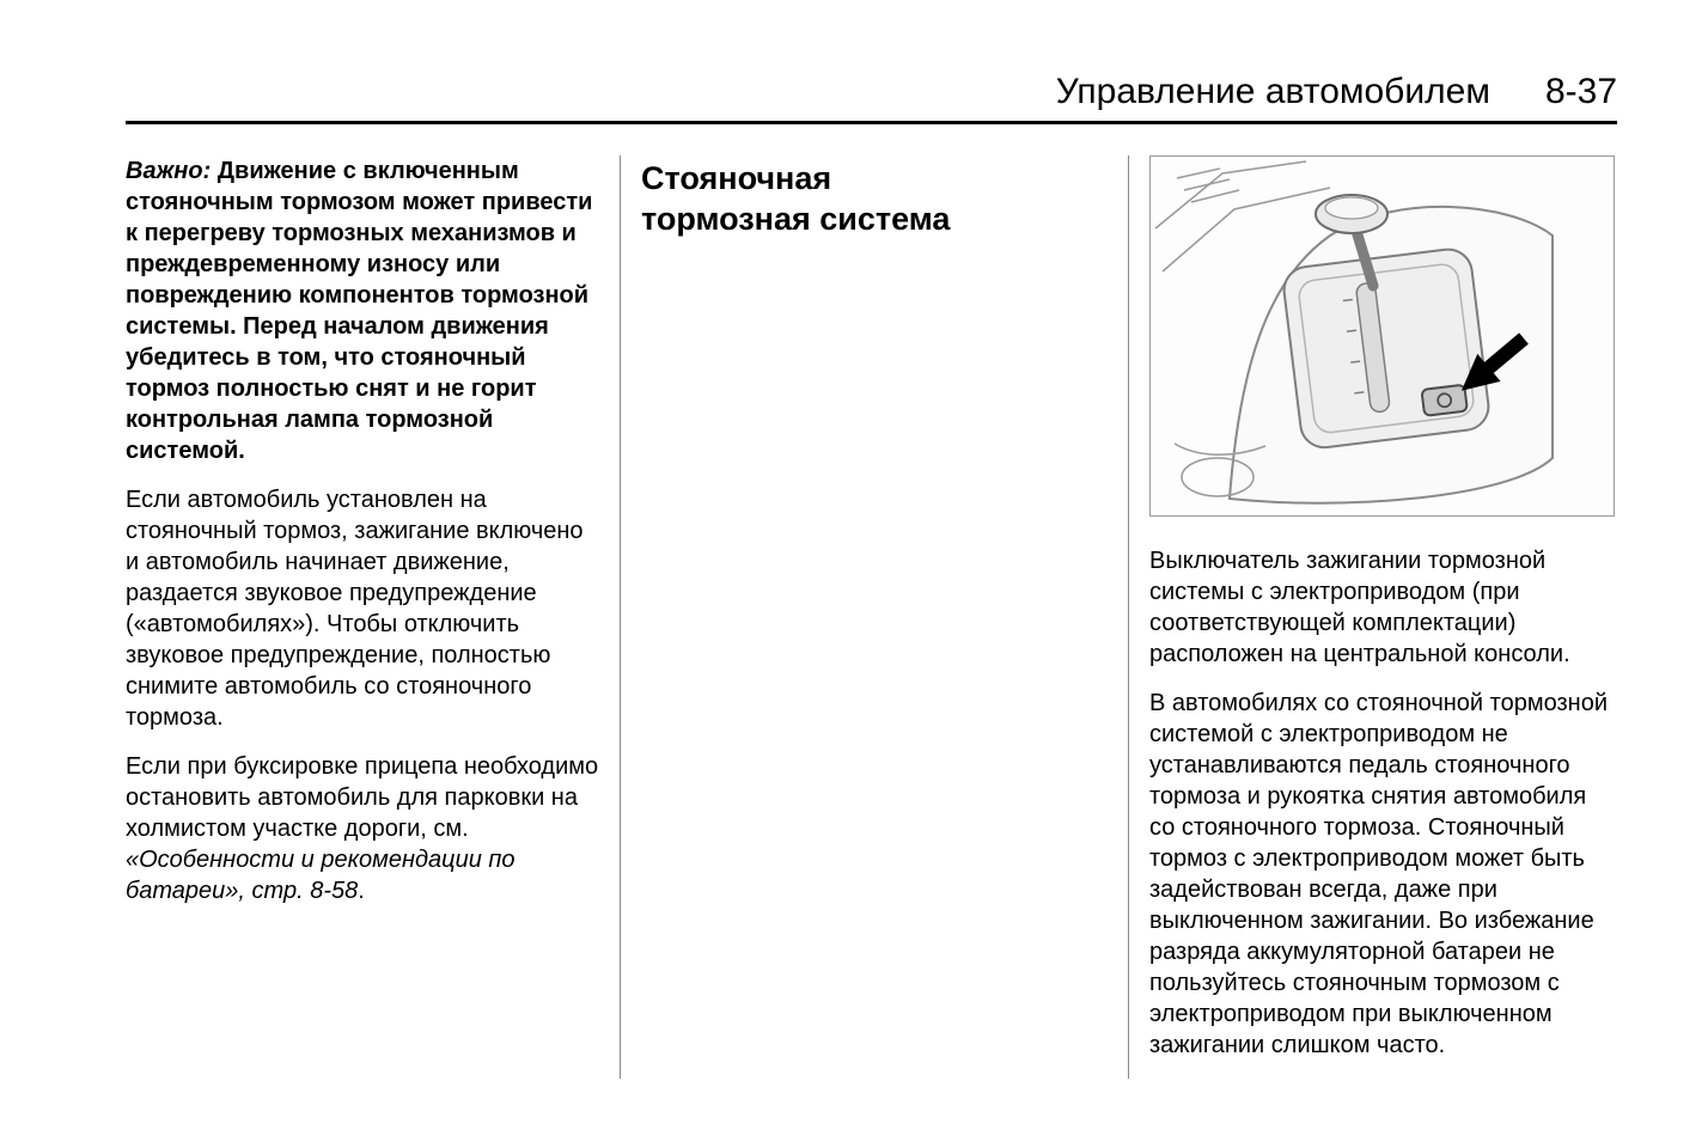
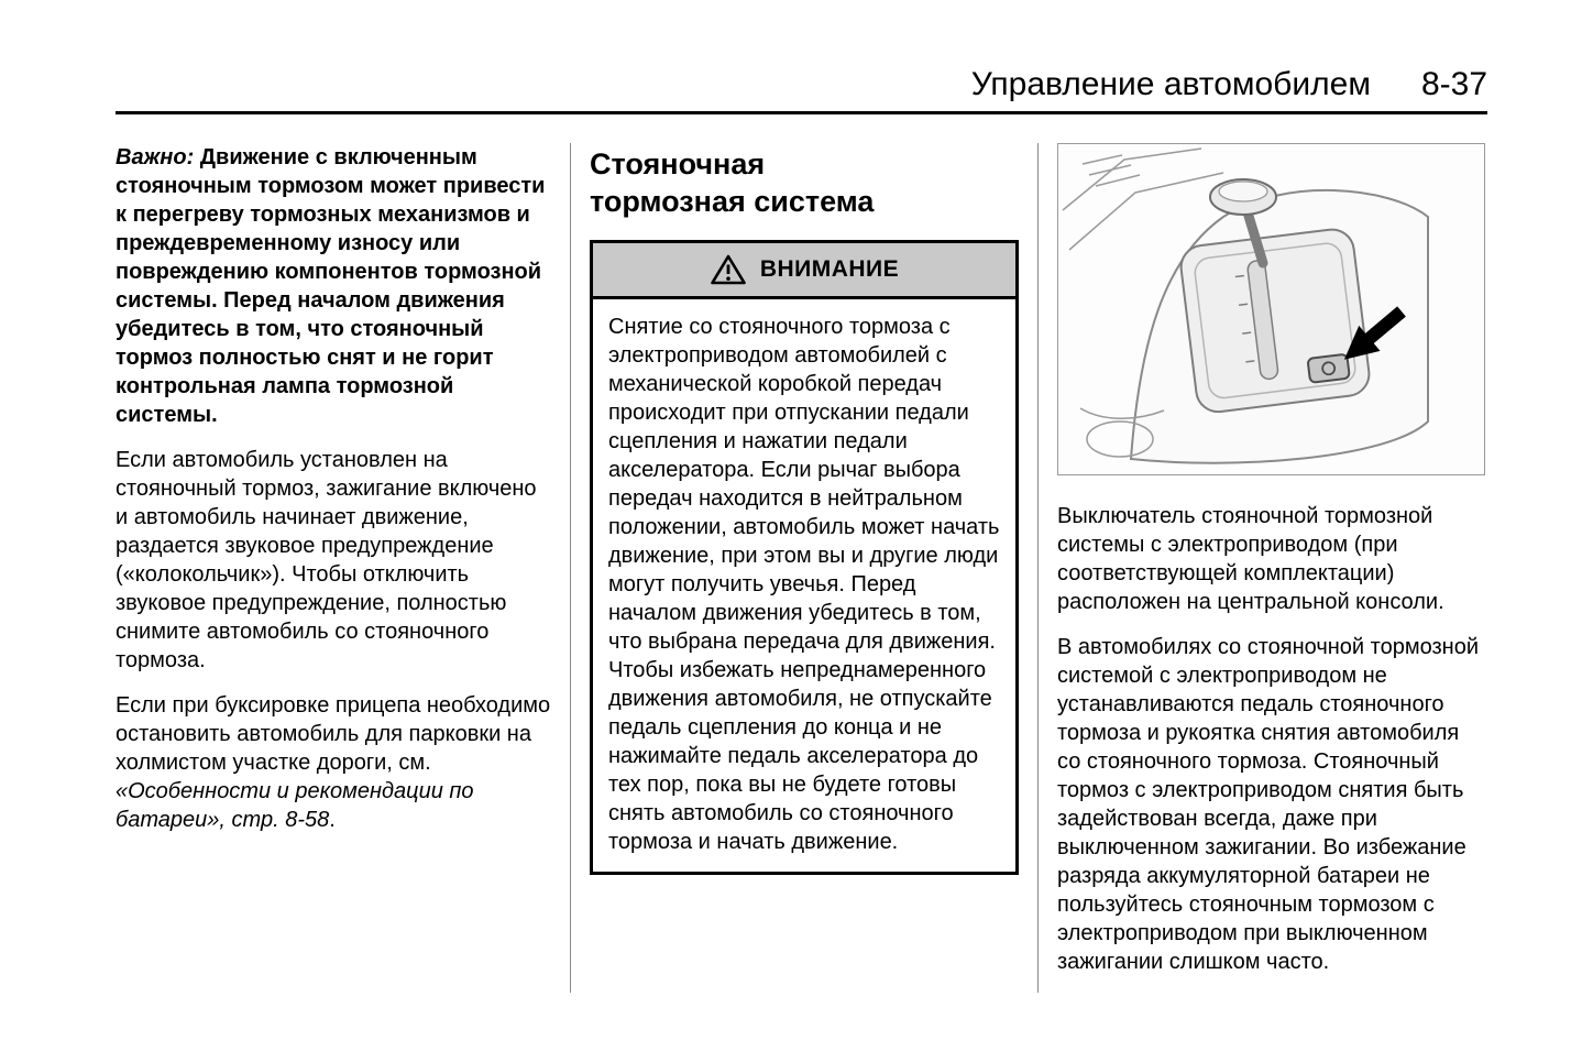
  Управление автомобилем 8-37
- Важно: Движение с включенным стояночным тормозом может привести к перегреву тормозных механизмов и преждевременному износу или повреждению компонентов тормозной системы. Перед началом движения убедитесь в том, что стояночный тормоз полностью снят и не горит контрольная лампа тормозной системой.
+ Важно: Движение с включенным стояночным тормозом может привести к перегреву тормозных механизмов и преждевременному износу или повреждению компонентов тормозной системы. Перед началом движения убедитесь в том, что стояночный тормоз полностью снят и не горит контрольная лампа тормозной системы.
- Если автомобиль установлен на стояночный тормоз, зажигание включено и автомобиль начинает движение, раздается звуковое предупреждение («автомобилях»). Чтобы отключить звуковое предупреждение, полностью снимите автомобиль со стояночного тормоза.
+ Если автомобиль установлен на стояночный тормоз, зажигание включено и автомобиль начинает движение, раздается звуковое предупреждение («колокольчик»). Чтобы отключить звуковое предупреждение, полностью снимите автомобиль со стояночного тормоза.
  Если при буксировке прицепа необходимо остановить автомобиль для парковки на холмистом участке дороги, см. «Особенности и рекомендации по батареи», стр. 8-58.
  Стояночная
  тормозная система
+ ВНИМАНИЕ
+ Снятие со стояночного тормоза с электроприводом автомобилей с механической коробкой передач происходит при отпускании педали сцепления и нажатии педали акселератора. Если рычаг выбора передач находится в нейтральном положении, автомобиль может начать движение, при этом вы и другие люди могут получить увечья. Перед началом движения убедитесь в том, что выбрана передача для движения. Чтобы избежать непреднамеренного движения автомобиля, не отпускайте педаль сцепления до конца и не нажимайте педаль акселератора до тех пор, пока вы не будете готовы снять автомобиль со стояночного тормоза и начать движение.
- Выключатель зажигании тормозной системы с электроприводом (при соответствующей комплектации) расположен на центральной консоли.
+ Выключатель стояночной тормозной системы с электроприводом (при соответствующей комплектации) расположен на центральной консоли.
- В автомобилях со стояночной тормозной системой с электроприводом не устанавливаются педаль стояночного тормоза и рукоятка снятия автомобиля со стояночного тормоза. Стояночный тормоз с электроприводом может быть задействован всегда, даже при выключенном зажигании. Во избежание разряда аккумуляторной батареи не пользуйтесь стояночным тормозом с электроприводом при выключенном зажигании слишком часто.
+ В автомобилях со стояночной тормозной системой с электроприводом не устанавливаются педаль стояночного тормоза и рукоятка снятия автомобиля со стояночного тормоза. Стояночный тормоз с электроприводом снятия быть задействован всегда, даже при выключенном зажигании. Во избежание разряда аккумуляторной батареи не пользуйтесь стояночным тормозом с электроприводом при выключенном зажигании слишком часто.
